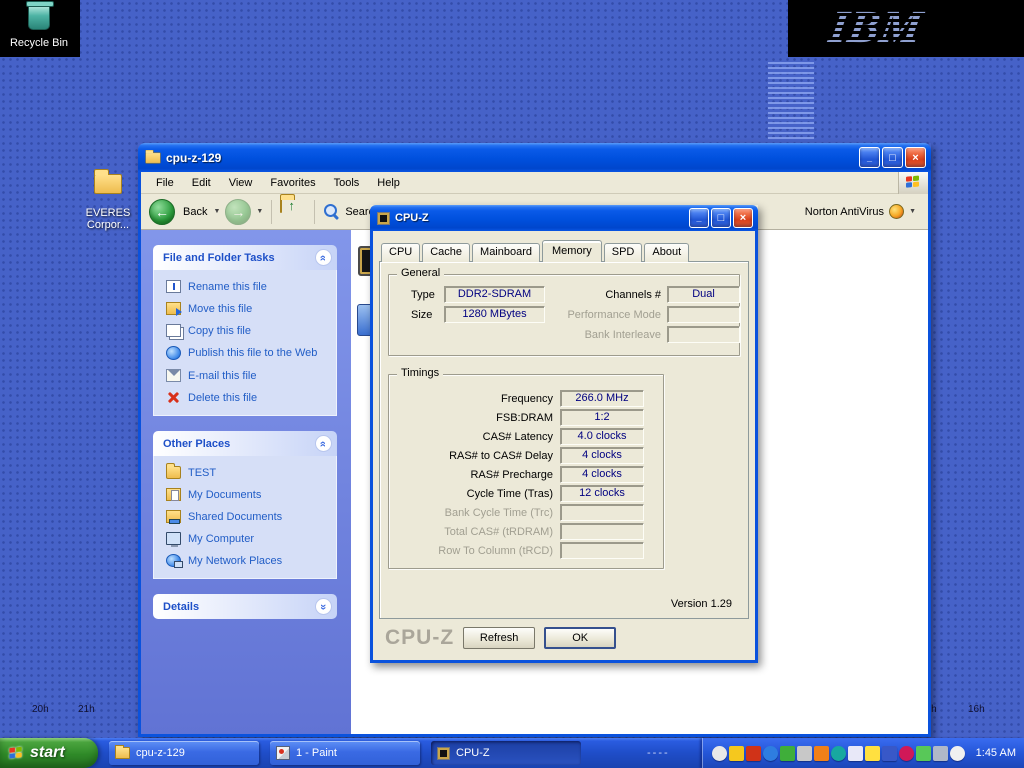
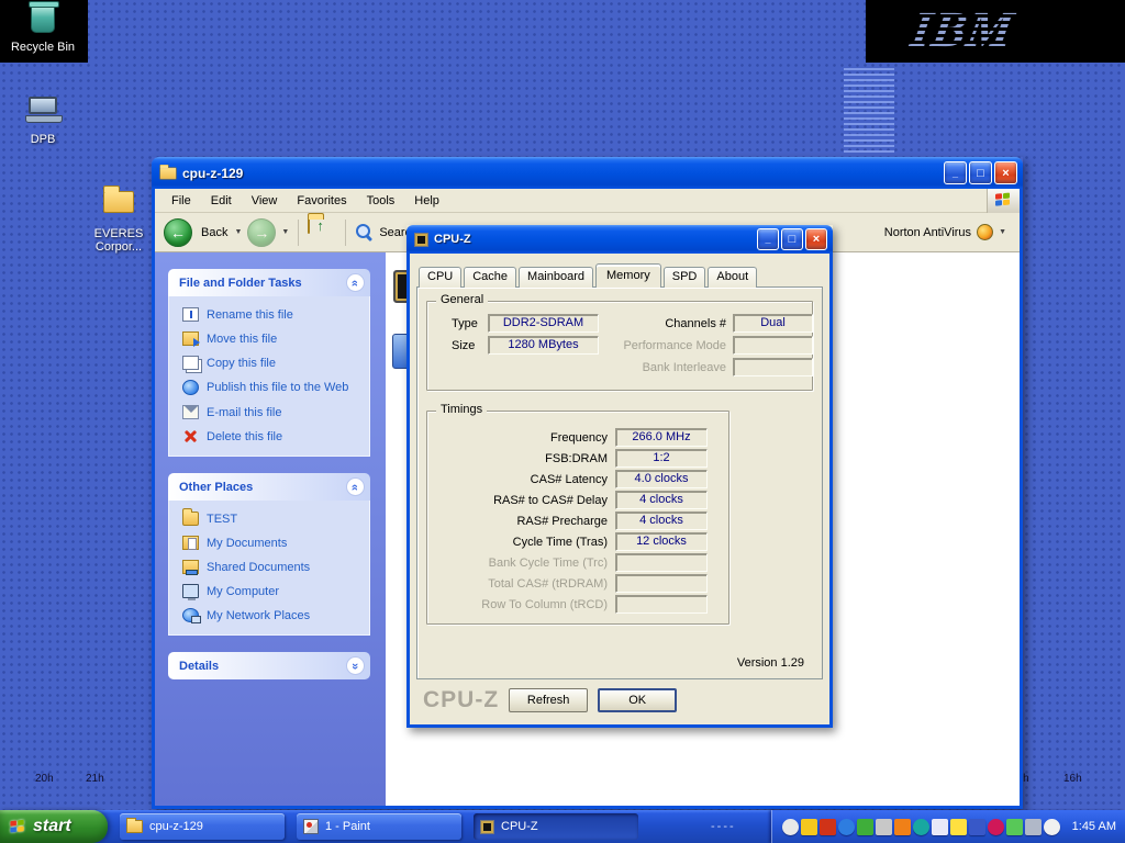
  Recycle Bin
+ DPB
  EVERES Corpor...
  20h
  21h
  16h
  cpu-z-129
  _
  □
  ×
  File
  Edit
  View
  Favorites
  Tools
  Help
  ←
  Back
  →
  ↑
  Norton AntiVirus
  File and Folder Tasks
  Rename this file
  Move this file
  Copy this file
  Publish this file to the Web
  E-mail this file
  Delete this file
  Other Places
  TEST
  My Documents
  Shared Documents
  My Computer
  My Network Places
  Details
  CPU-Z
  _
  □
  ×
  CPU
  Cache
  Mainboard
  Memory
  SPD
  About
  General
  Type
  DDR2-SDRAM
  Size
  1280 MBytes
  Channels #
  Dual
  Performance Mode
  Bank Interleave
  Timings
  Frequency
  266.0 MHz
  FSB:DRAM
  1:2
  CAS# Latency
  4.0 clocks
  RAS# to CAS# Delay
  4 clocks
  RAS# Precharge
  4 clocks
  Cycle Time (Tras)
  12 clocks
  Bank Cycle Time (Trc)
  Total CAS# (tRDRAM)
  Row To Column (tRCD)
  Version 1.29
  CPU-Z
  Refresh
  OK
  start
  cpu-z-129
  1 - Paint
  CPU-Z
  ----
  1:45 AM
